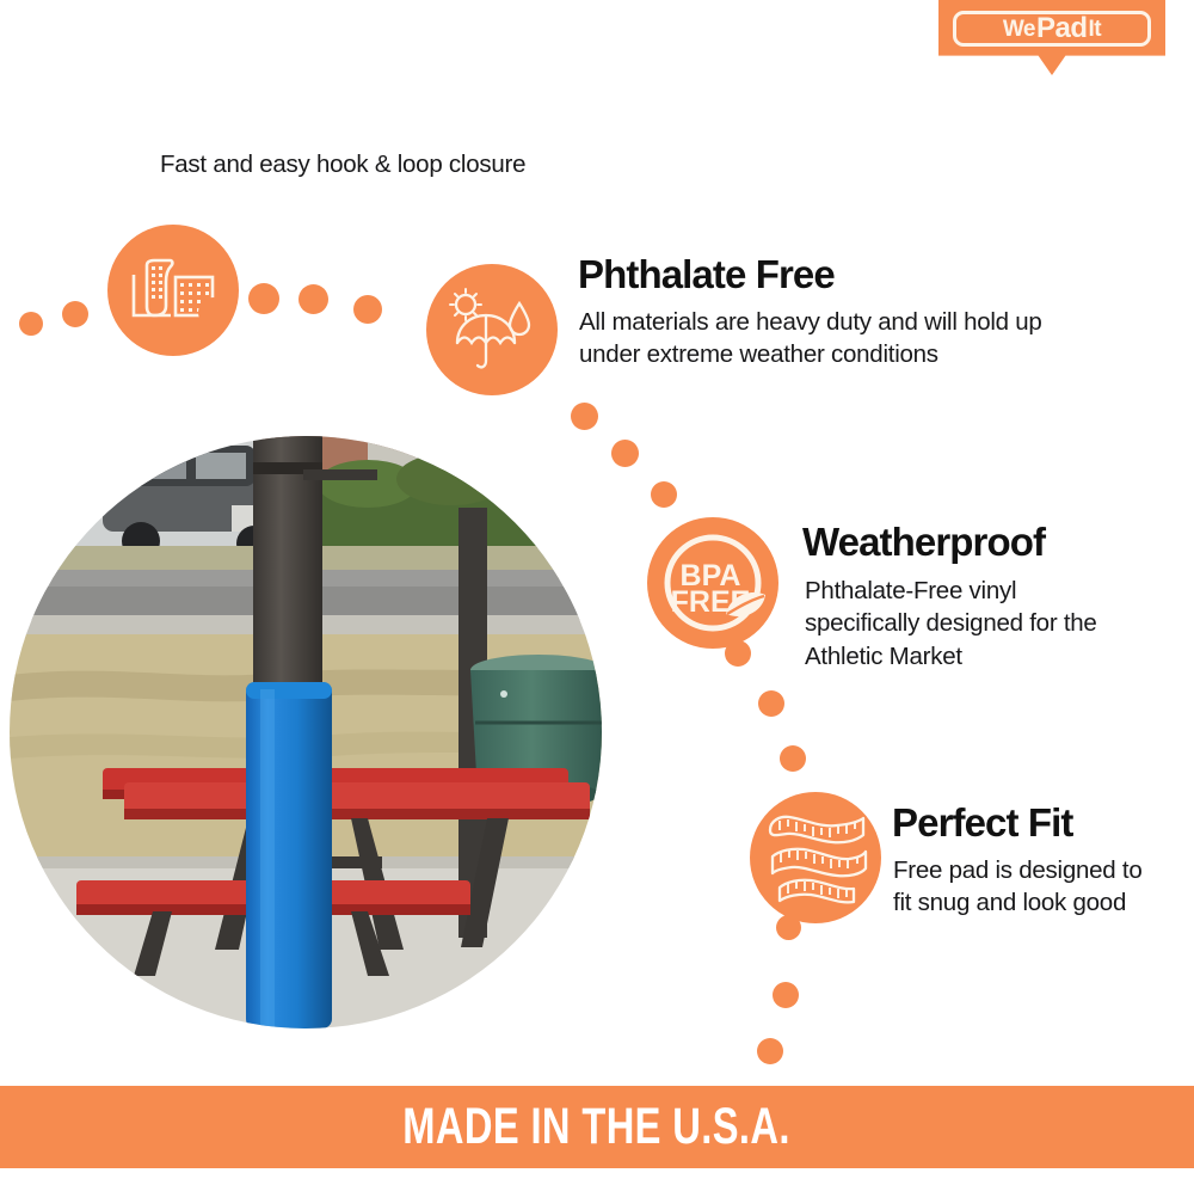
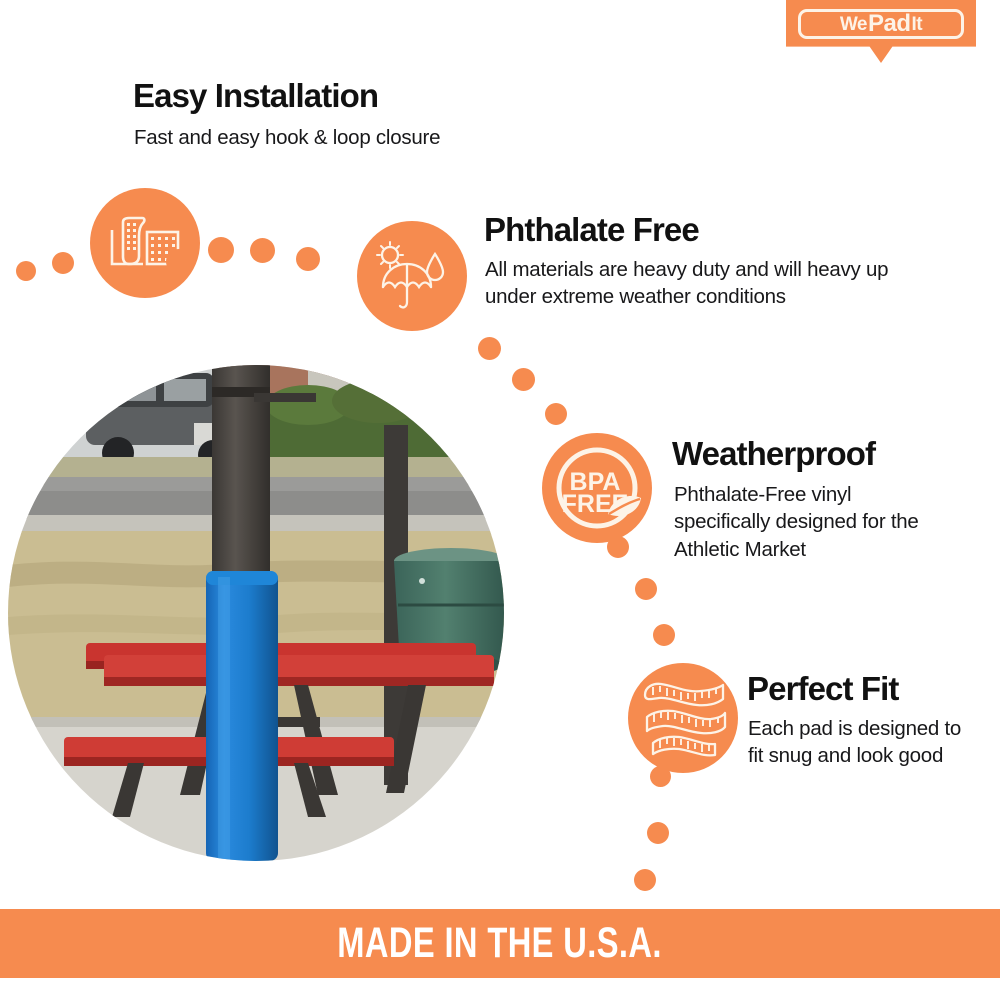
  We
  Pad
  It
+ Easy Installation
  Fast and easy hook & loop closure
  Phthalate Free
- All materials are heavy duty and will hold up under extreme weather conditions
+ All materials are heavy duty and will heavy up under extreme weather conditions
  Weatherproof
  Phthalate-Free vinyl specifically designed for the Athletic Market
  BPA
  FRE
  Perfect Fit
- Free pad is designed to fit snug and look good
+ Each pad is designed to fit snug and look good
  MADE IN THE U.S.A.
